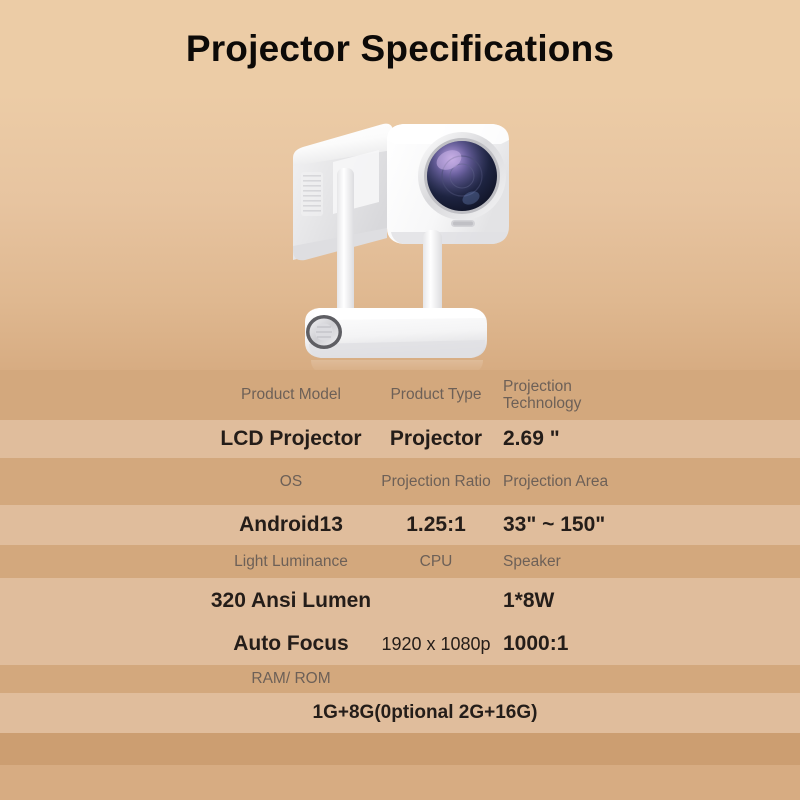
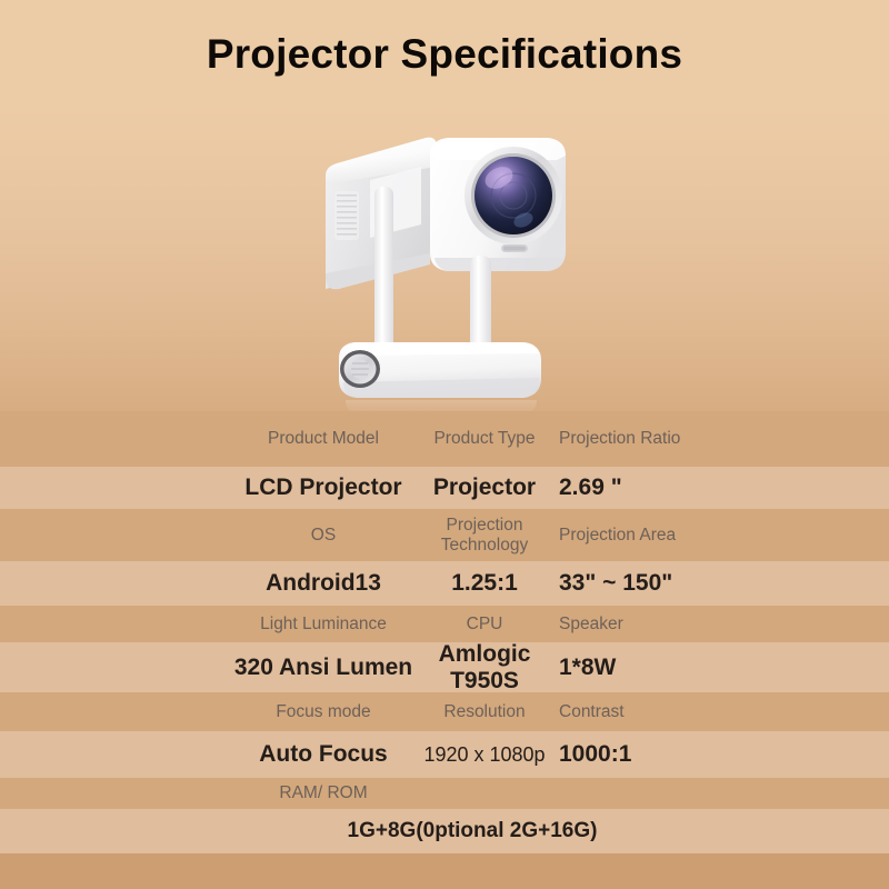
  Projector Specifications
  Product Model
  Product Type
- Projection Technology
+ Projection Ratio
  LCD Projector
  Projector
  2.69 "
  OS
- Projection Ratio
+ Projection Technology
  Projection Area
  Android13
  1.25:1
  33" ~ 150"
  Light Luminance
  CPU
  Speaker
  320 Ansi Lumen
+ Amlogic T950S
  1*8W
+ Focus mode
+ Resolution
+ Contrast
  Auto Focus
  1920 x 1080p
  1000:1
  RAM/ ROM
  1G+8G(0ptional 2G+16G)
